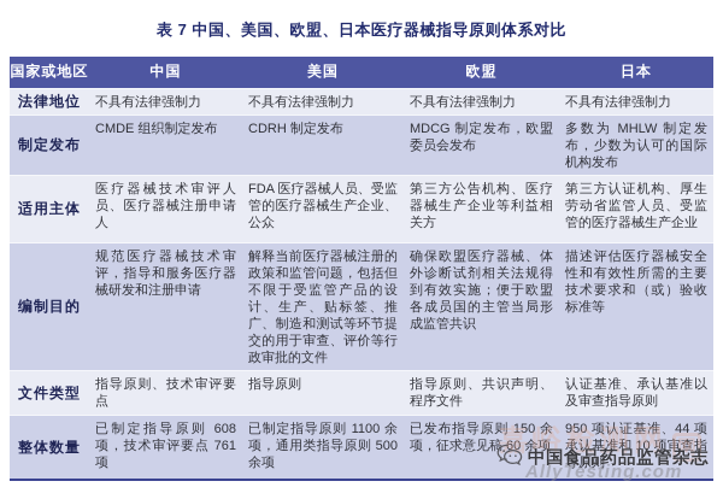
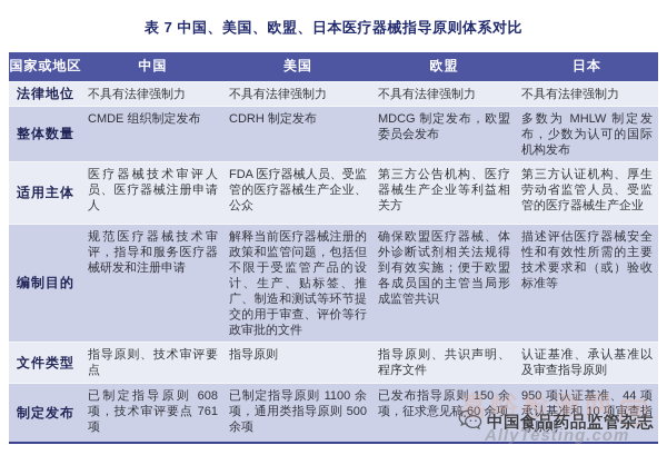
  表 7 中国、美国、欧盟、日本医疗器械指导原则体系对比
  国家或地区	中国	美国	欧盟	日本
  法律地位	不具有法律强制力	不具有法律强制力	不具有法律强制力	不具有法律强制力
- 制定发布	CMDE 组织制定发布	CDRH 制定发布	MDCG 制定发布，欧盟委员会发布	多数为 MHLW 制定发布，少数为认可的国际机构发布
+ 整体数量	CMDE 组织制定发布	CDRH 制定发布	MDCG 制定发布，欧盟委员会发布	多数为 MHLW 制定发布，少数为认可的国际机构发布
  适用主体	医疗器械技术审评人员、医疗器械注册申请人	FDA 医疗器械人员、受监管的医疗器械生产企业、公众	第三方公告机构、医疗器械生产企业等利益相关方	第三方认证机构、厚生劳动省监管人员、受监管的医疗器械生产企业
  编制目的	规范医疗器械技术审评，指导和服务医疗器械研发和注册申请	解释当前医疗器械注册的政策和监管问题，包括但不限于受监管产品的设计、生产、贴标签、推广、制造和测试等环节提交的用于审查、评价等行政审批的文件	确保欧盟医疗器械、体外诊断试剂相关法规得到有效实施；便于欧盟各成员国的主管当局形成监管共识	描述评估医疗器械安全性和有效性所需的主要技术要求和（或）验收标准等
  文件类型	指导原则、技术审评要点	指导原则	指导原则、共识声明、程序文件	认证基准、承认基准以及审查指导原则
- 整体数量	已制定指导原则 608 项，技术审评要点 761 项	已制定指导原则 1100 余项，通用类指导原则 500 余项	已发布指导原则 150 余项，征求意见稿 60 余项	950 项认证基准、44 项承认基准和 10 项审查指导原则
+ 制定发布	已制定指导原则 608 项，技术审评要点 761 项	已制定指导原则 1100 余项，通用类指导原则 500 余项	已发布指导原则 150 余项，征求意见稿 60 余项	950 项认证基准、44 项承认基准和 10 项审查指导原则
  嘉峪检测网 网
  中国食品药品监管杂志
  AllyTesting.com
